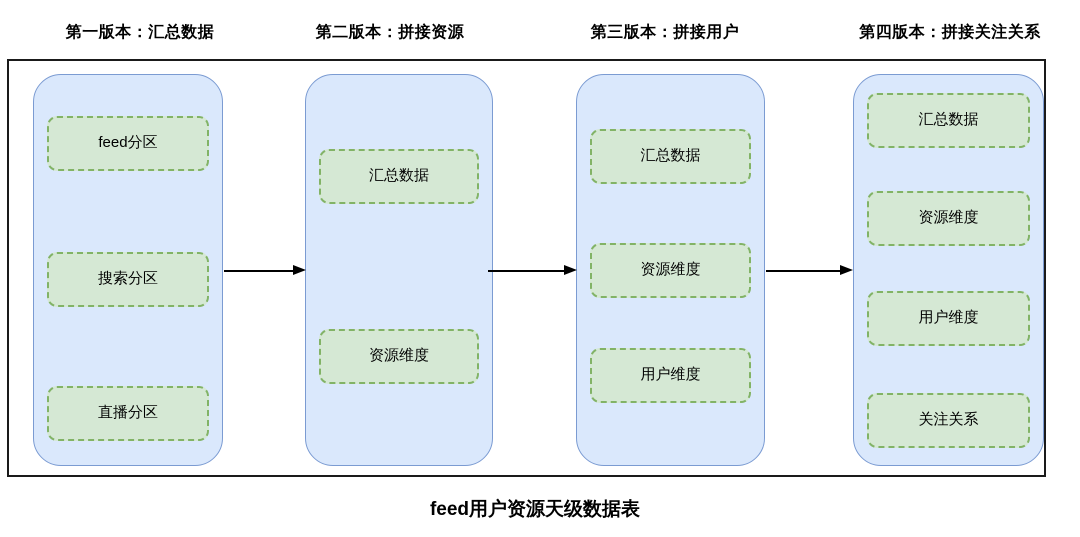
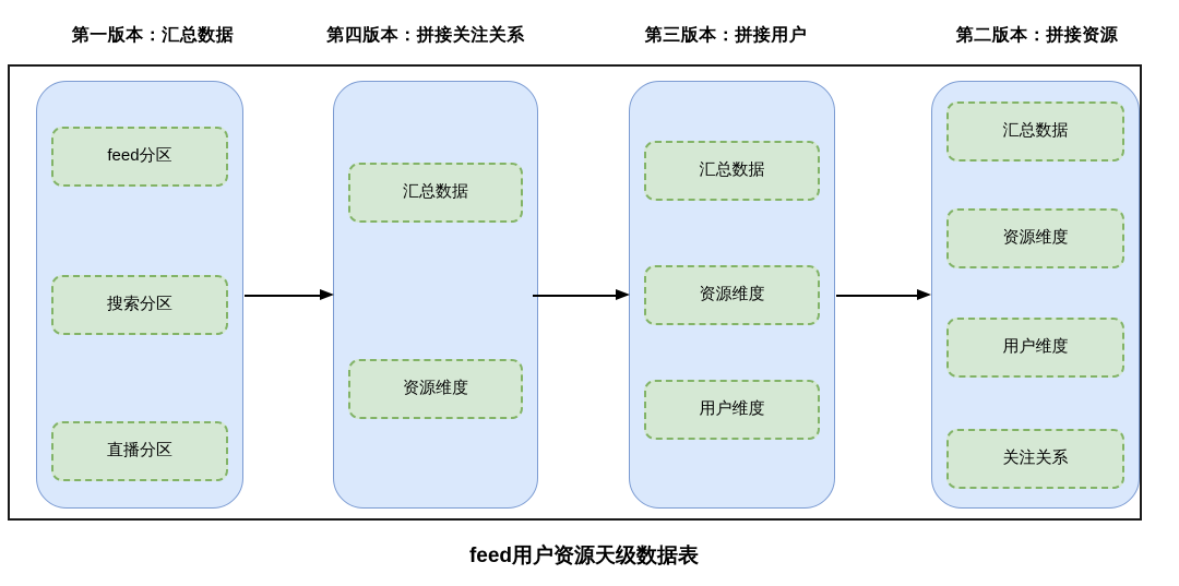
  第一版本：汇总数据
- 第二版本：拼接资源
+ 第四版本：拼接关注关系
  第三版本：拼接用户
- 第四版本：拼接关注关系
+ 第二版本：拼接资源
  feed分区
  搜索分区
  直播分区
  汇总数据
  资源维度
  汇总数据
  资源维度
  用户维度
  汇总数据
  资源维度
  用户维度
  关注关系
  feed用户资源天级数据表
